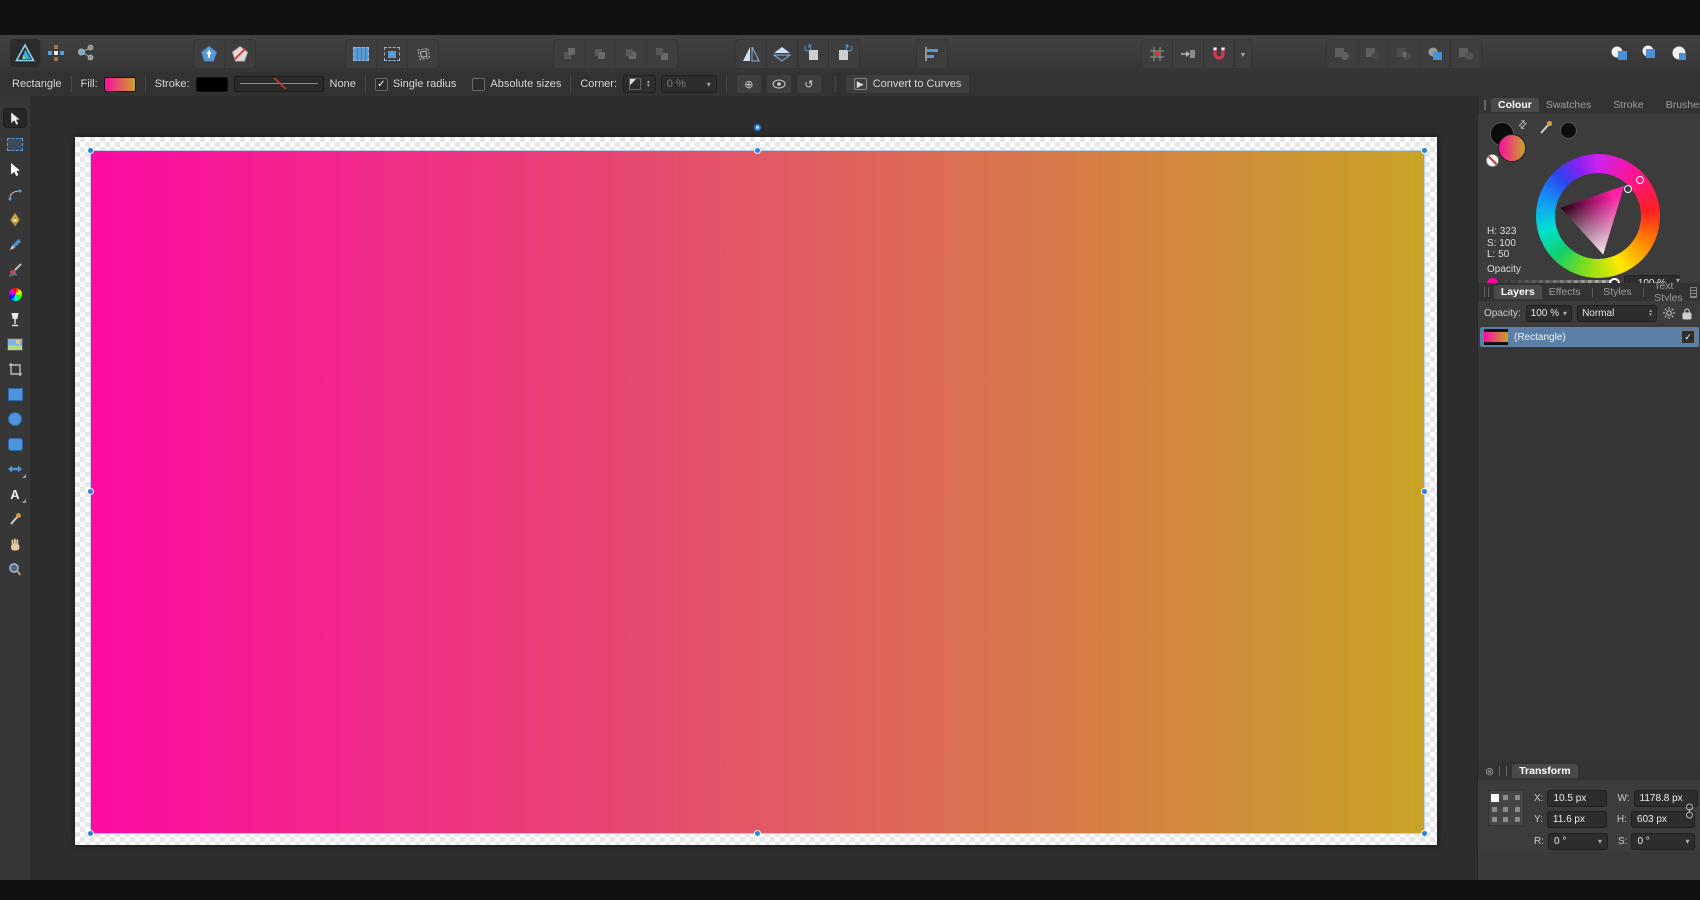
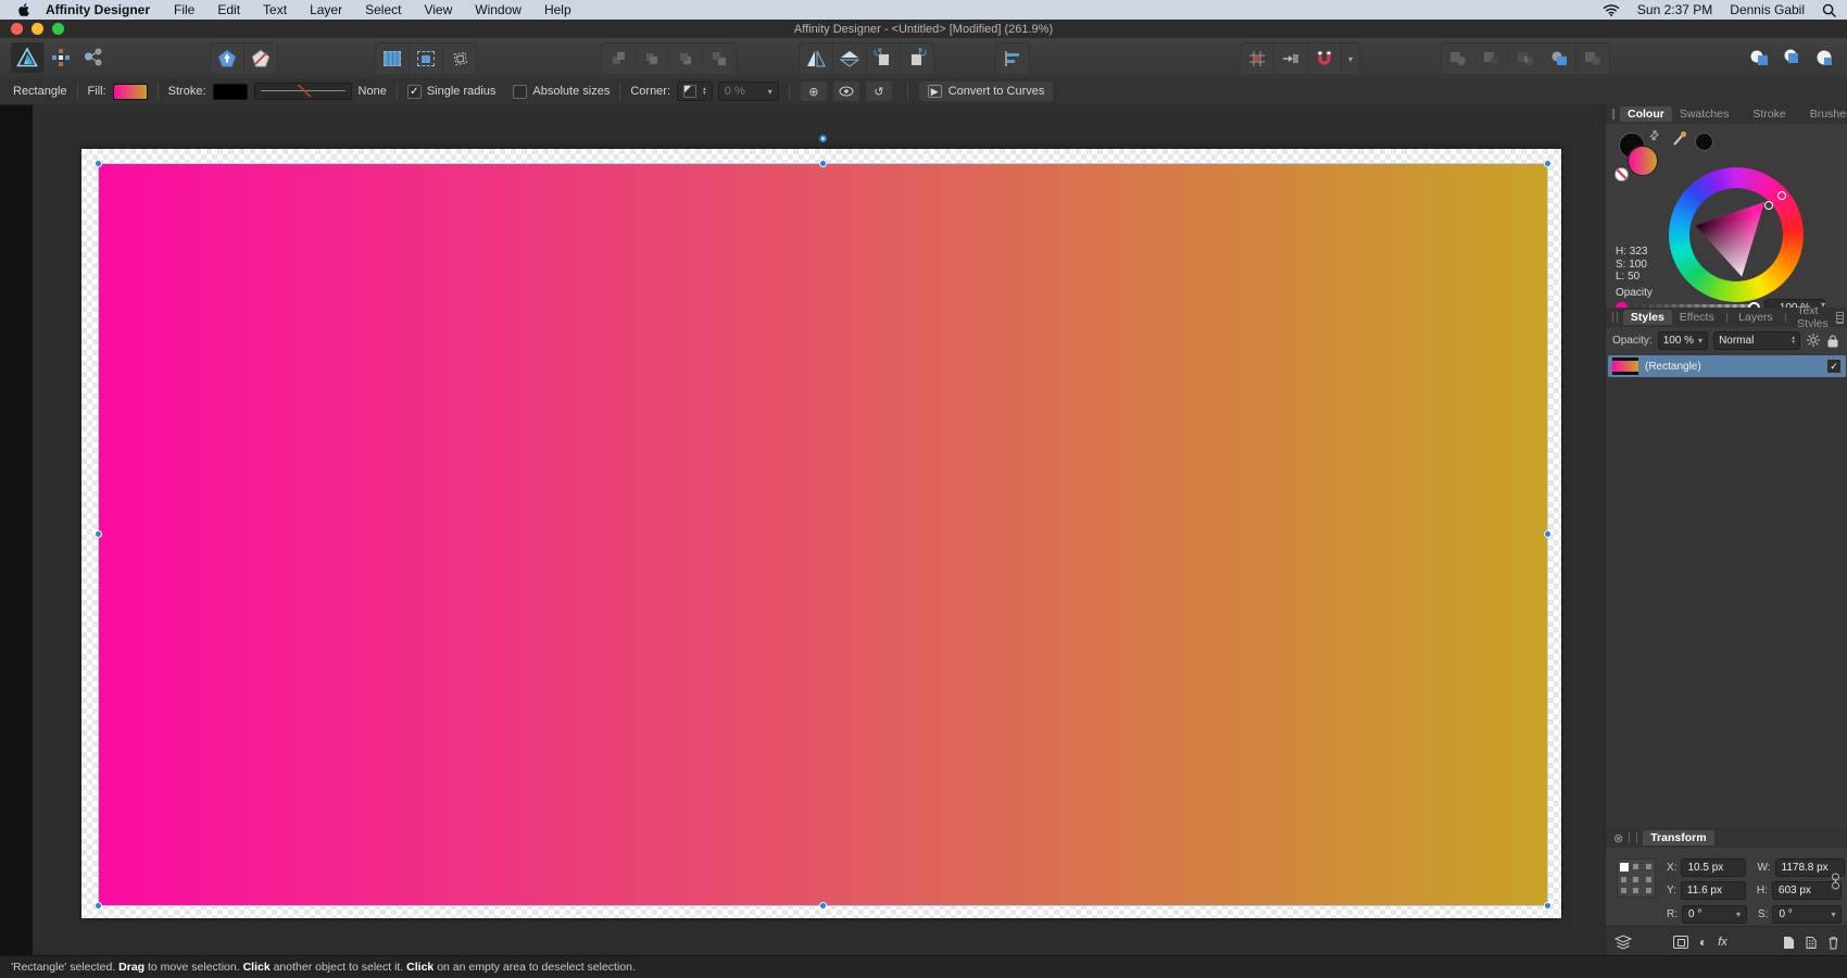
+ Affinity Designer
+ File
+ Edit
+ Text
+ Layer
+ Select
+ View
+ Window
+ Help
+ Sun 2:37 PM
+ Dennis Gabil
+ Affinity Designer - <Untitled> [Modified] (261.9%)
  ↺
  ↻
  ▾
  Rectangle
  Fill:
  Stroke:
  None
  ✓
  Single radius
  Absolute sizes
  Corner:
  0 %
  ▾
  ⊕
  ↺
  ▶
  Convert to Curves
- A
  Colour
  Swatches
  Stroke
  Brushe
  H: 323
  S: 100
  L: 50
  Opacity
  ▾
- Layers
+ Styles
  Effects
- Styles
+ Layers
  Text Styles
  Opacity:
  100 %
  ▾
  Normal
  (Rectangle)
  ✓
  ⊗
  Transform
  X:
  10.5 px
  W:
  1178.8 px
  Y:
  11.6 px
  H:
  603 px
  R:
  0 °
  ▾
  S:
  0 °
  ▾
+ ◐
+ fx
+ 'Rectangle' selected. Drag to move selection. Click another object to select it. Click on an empty area to deselect selection.
